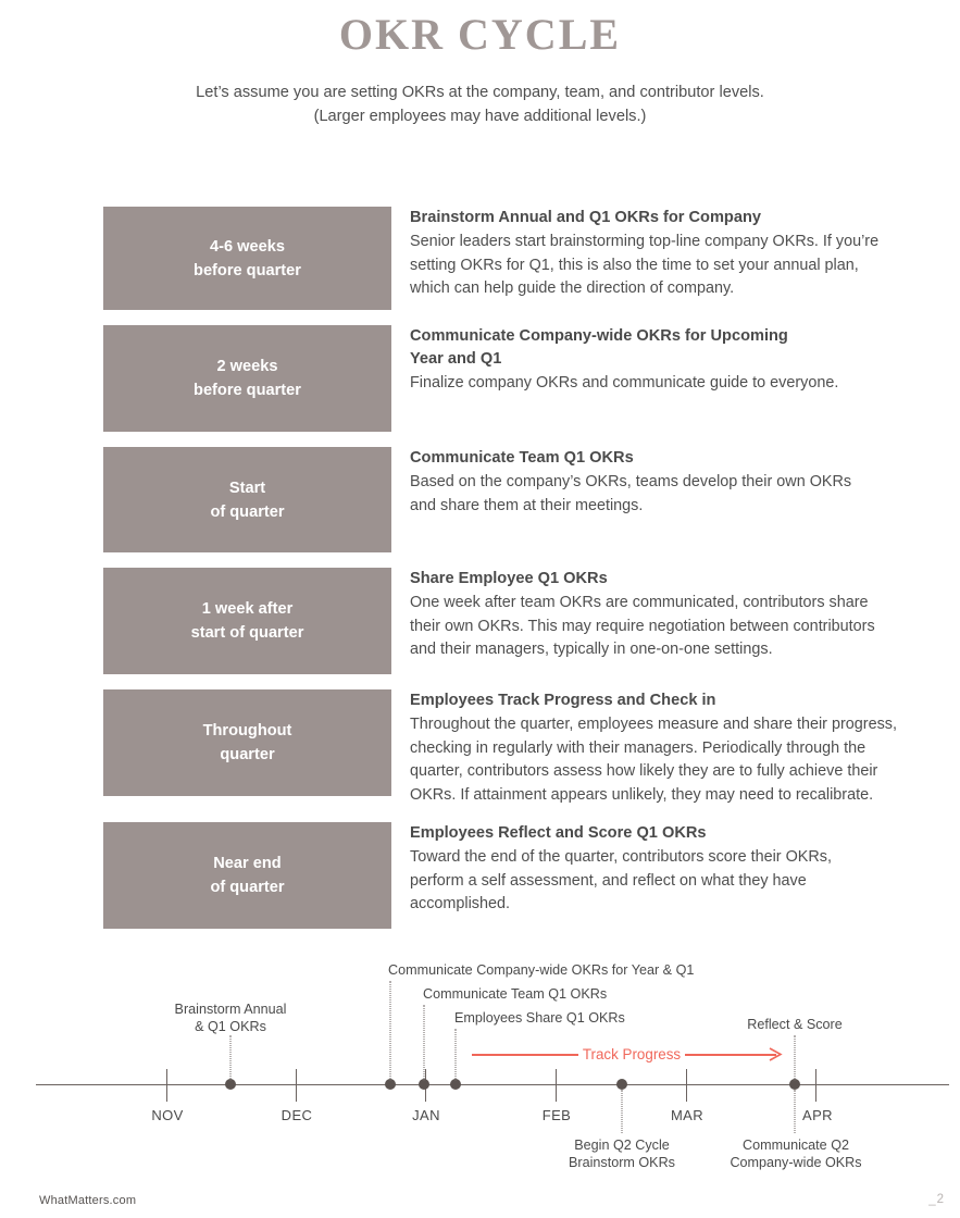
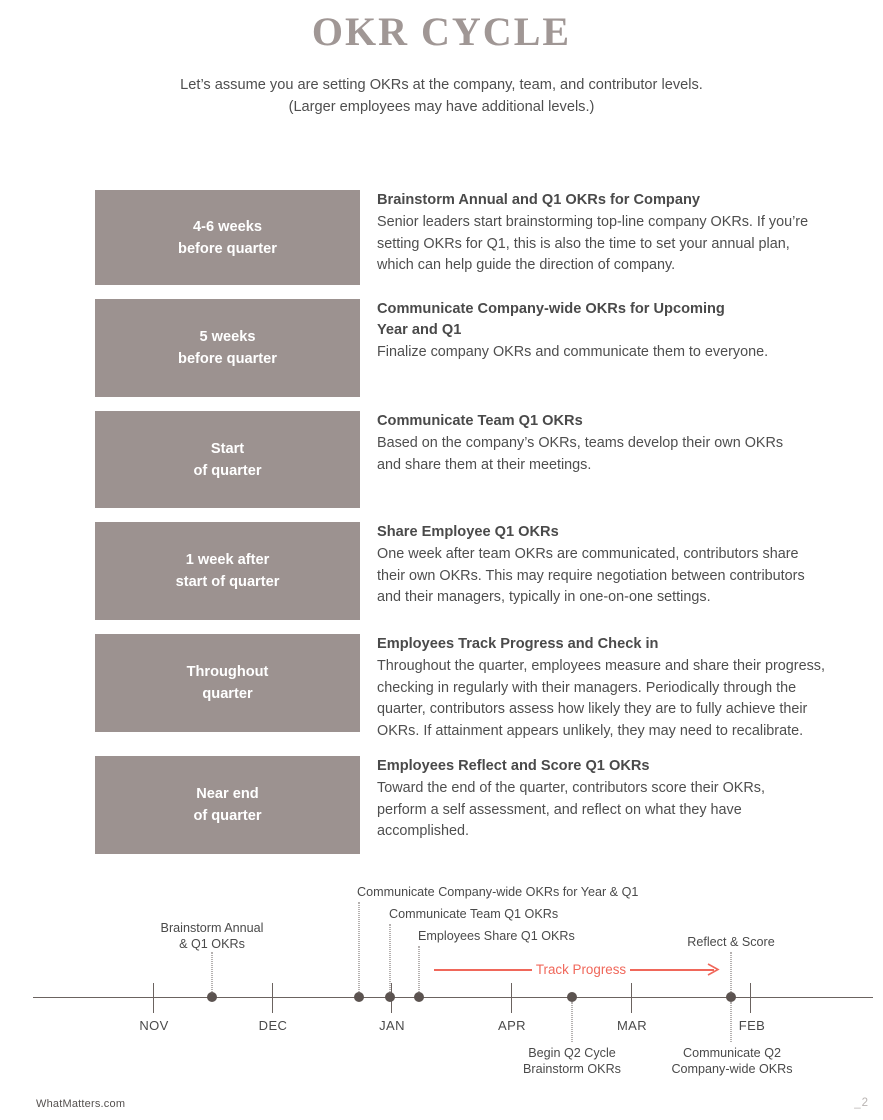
  OKR CYCLE
  Let’s assume you are setting OKRs at the company, team, and contributor levels.
  (Larger employees may have additional levels.)
  4-6 weeks
  before quarter
  Brainstorm Annual and Q1 OKRs for Company
  Senior leaders start brainstorming top-line company OKRs. If you’re setting OKRs for Q1, this is also the time to set your annual plan, which can help guide the direction of company.
- 2 weeks
+ 5 weeks
  before quarter
  Communicate Company-wide OKRs for Upcoming Year and Q1
- Finalize company OKRs and communicate guide to everyone.
+ Finalize company OKRs and communicate them to everyone.
  Start
  of quarter
  Communicate Team Q1 OKRs
  Based on the company’s OKRs, teams develop their own OKRs and share them at their meetings.
  1 week after
  start of quarter
  Share Employee Q1 OKRs
  One week after team OKRs are communicated, contributors share their own OKRs. This may require negotiation between contributors and their managers, typically in one-on-one settings.
  Throughout
  quarter
  Employees Track Progress and Check in
  Throughout the quarter, employees measure and share their progress, checking in regularly with their managers. Periodically through the quarter, contributors assess how likely they are to fully achieve their OKRs. If attainment appears unlikely, they may need to recalibrate.
  Near end
  of quarter
  Employees Reflect and Score Q1 OKRs
  Toward the end of the quarter, contributors score their OKRs, perform a self assessment, and reflect on what they have accomplished.
  NOV
  DEC
  JAN
- FEB
+ APR
  MAR
- APR
+ FEB
  Brainstorm Annual
  & Q1 OKRs
  Communicate Company-wide OKRs for Year & Q1
  Communicate Team Q1 OKRs
  Employees Share Q1 OKRs
  Reflect & Score
  Track Progress
  Begin Q2 Cycle
  Brainstorm OKRs
  Communicate Q2
  Company-wide OKRs
  WhatMatters.com
  _2
